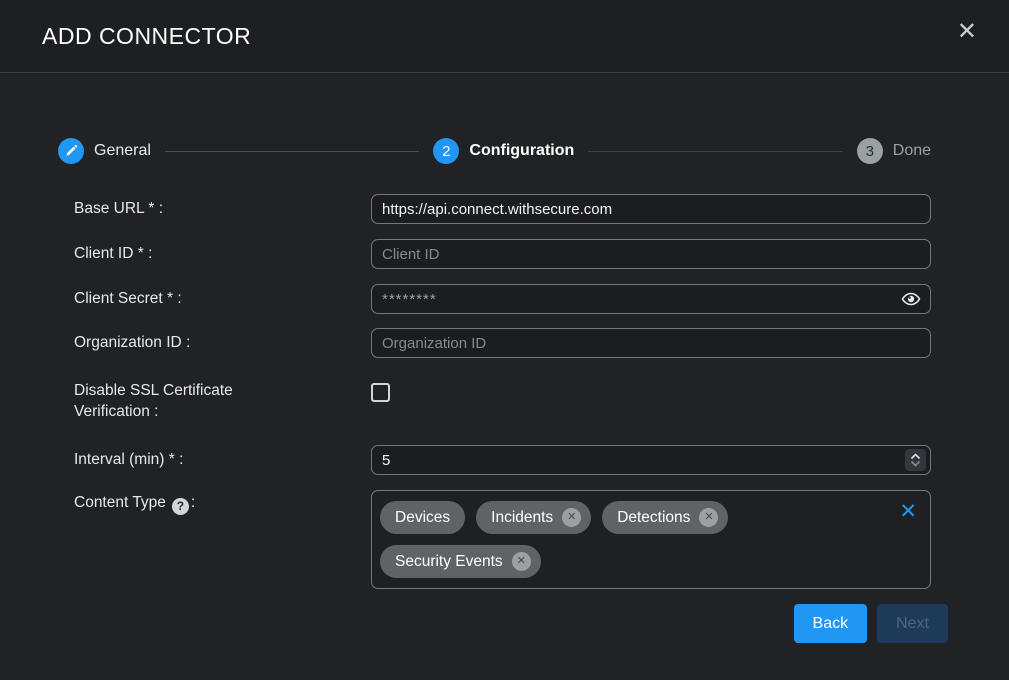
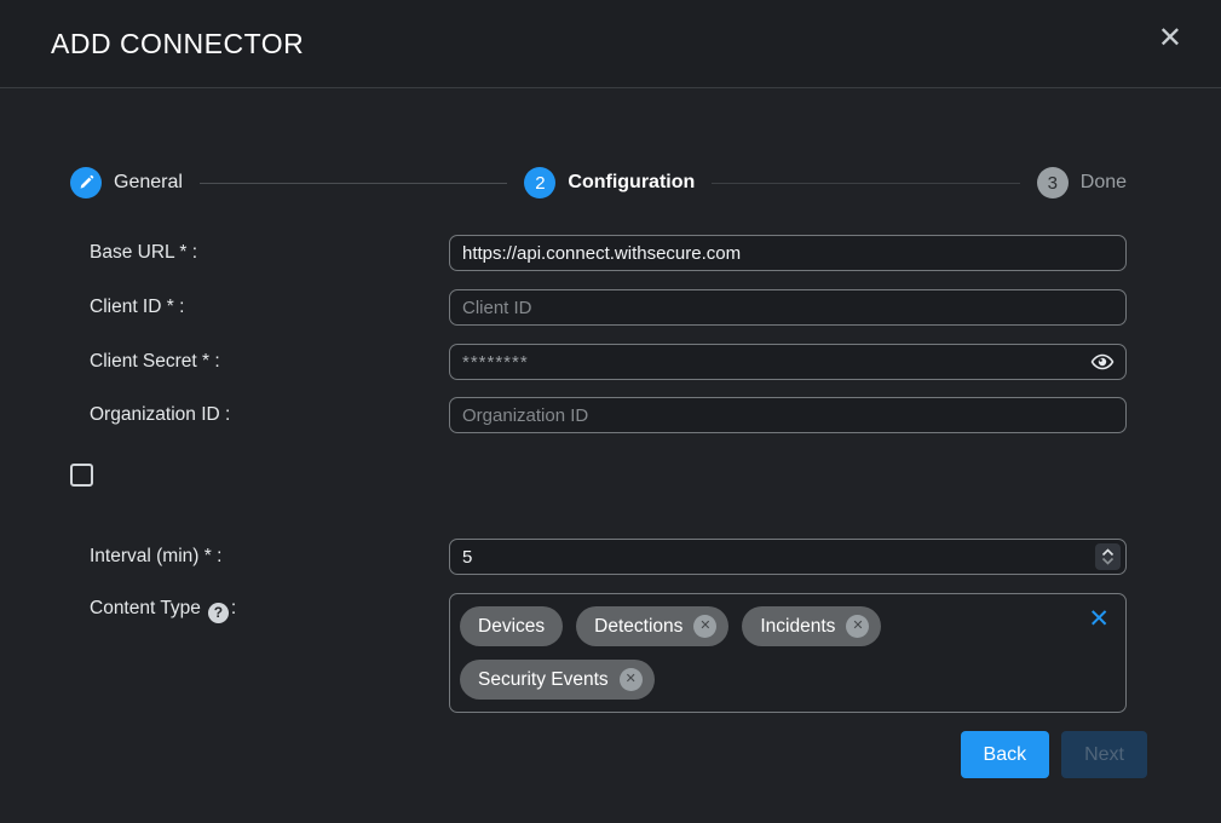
  ADD CONNECTOR
  ✕
  General
  2
  Configuration
  3
  Done
  Base URL * :
  https://api.connect.withsecure.com
  Client ID * :
  Client ID
  Client Secret * :
  ********
  Organization ID :
  Organization ID
- Disable SSL Certificate Verification :
  Interval (min) * :
  5
  Content Type ? :
  Devices
- Incidents
+ Detections
  ✕
- Detections
+ Incidents
  ✕
  Security Events
  ✕
  ✕
  Back
  Next
